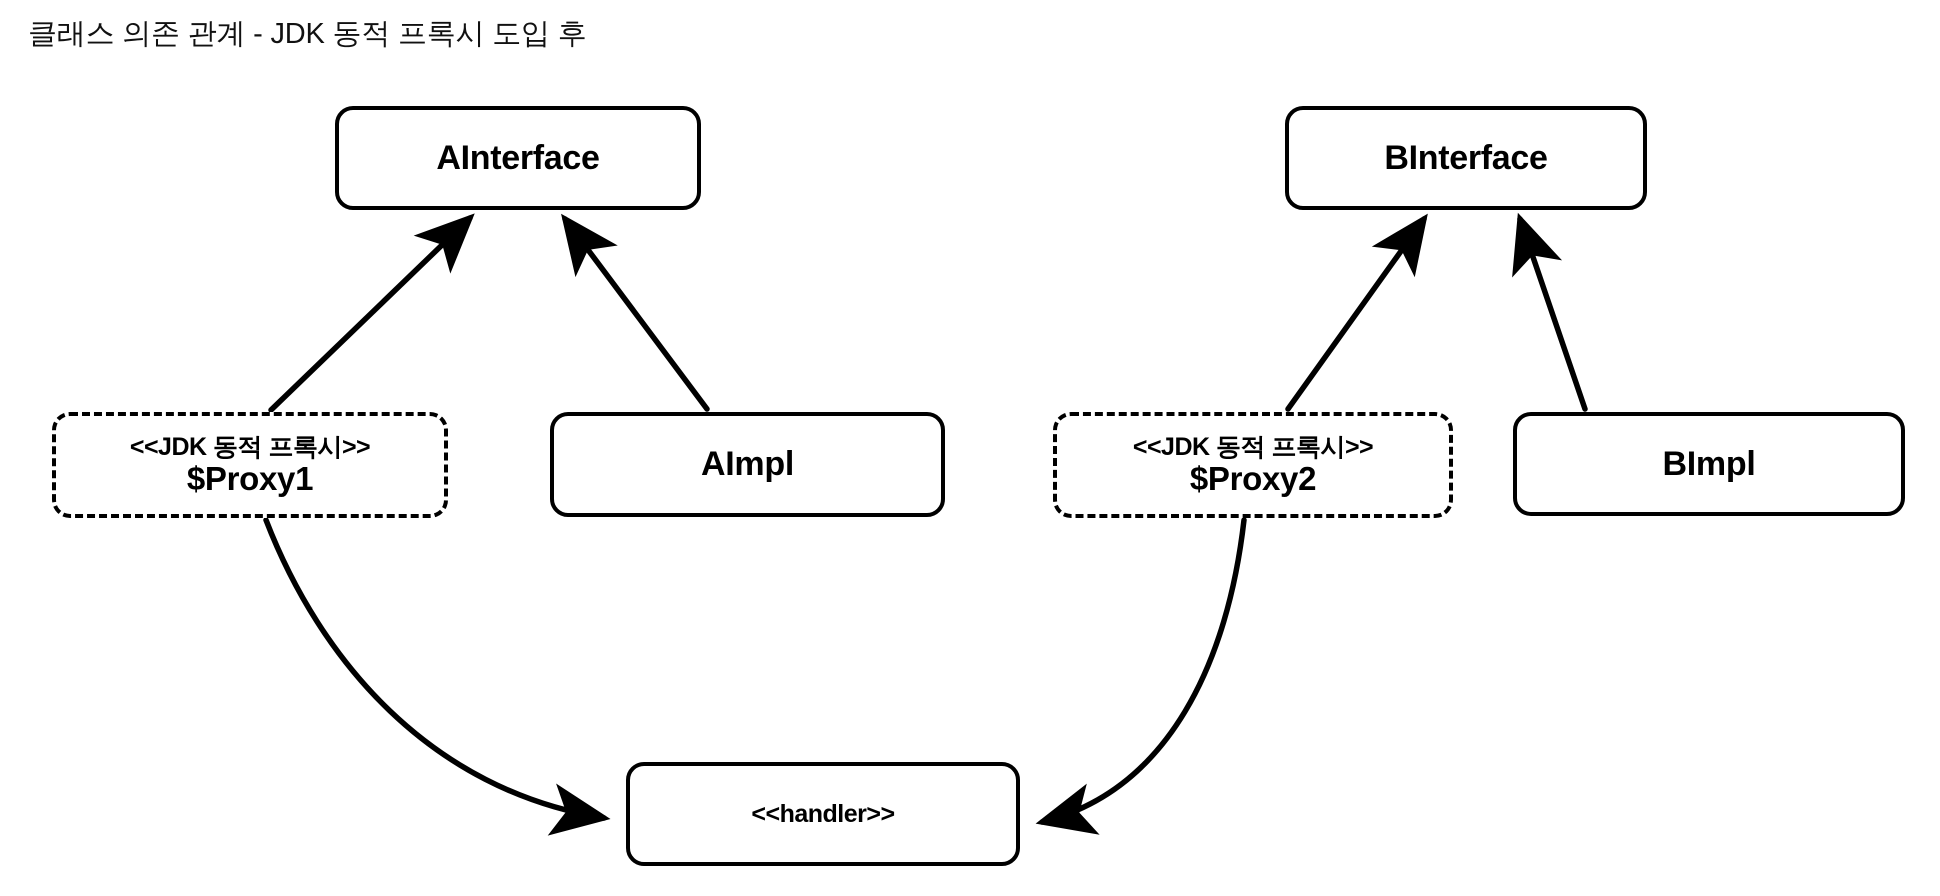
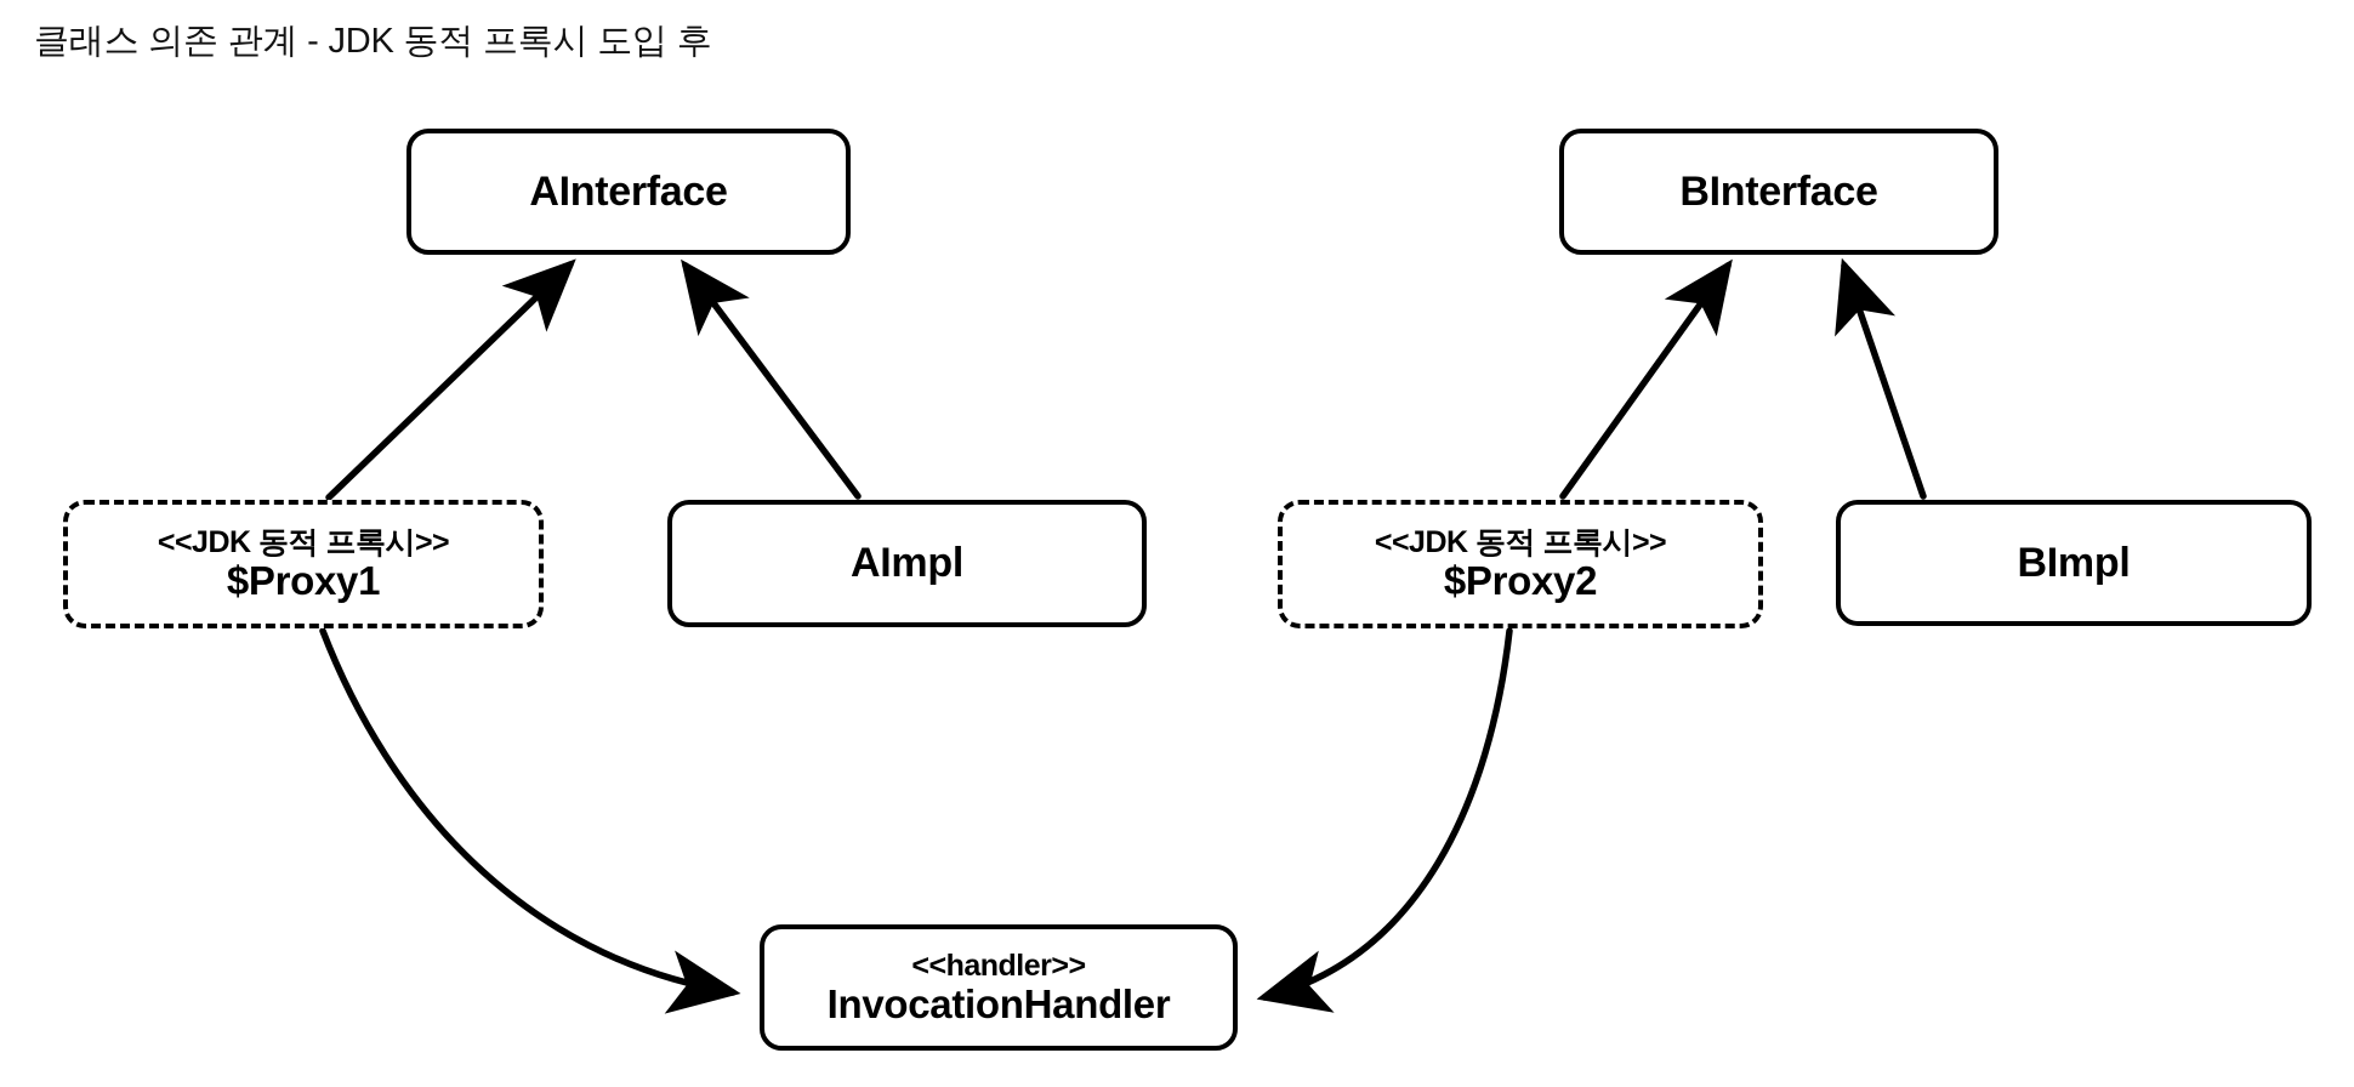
  클래스 의존 관계 - JDK 동적 프록시 도입 후
  AInterface
  BInterface
  <<JDK 동적 프록시>>
  $Proxy1
  AImpl
  <<JDK 동적 프록시>>
  $Proxy2
  BImpl
  <<handler>>
+ InvocationHandler
